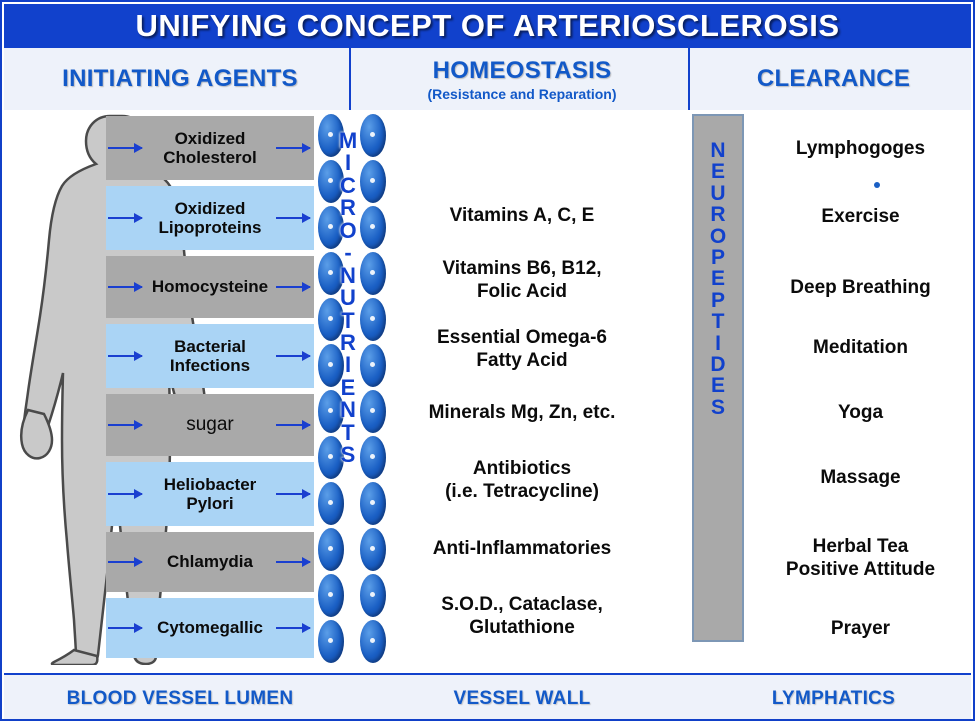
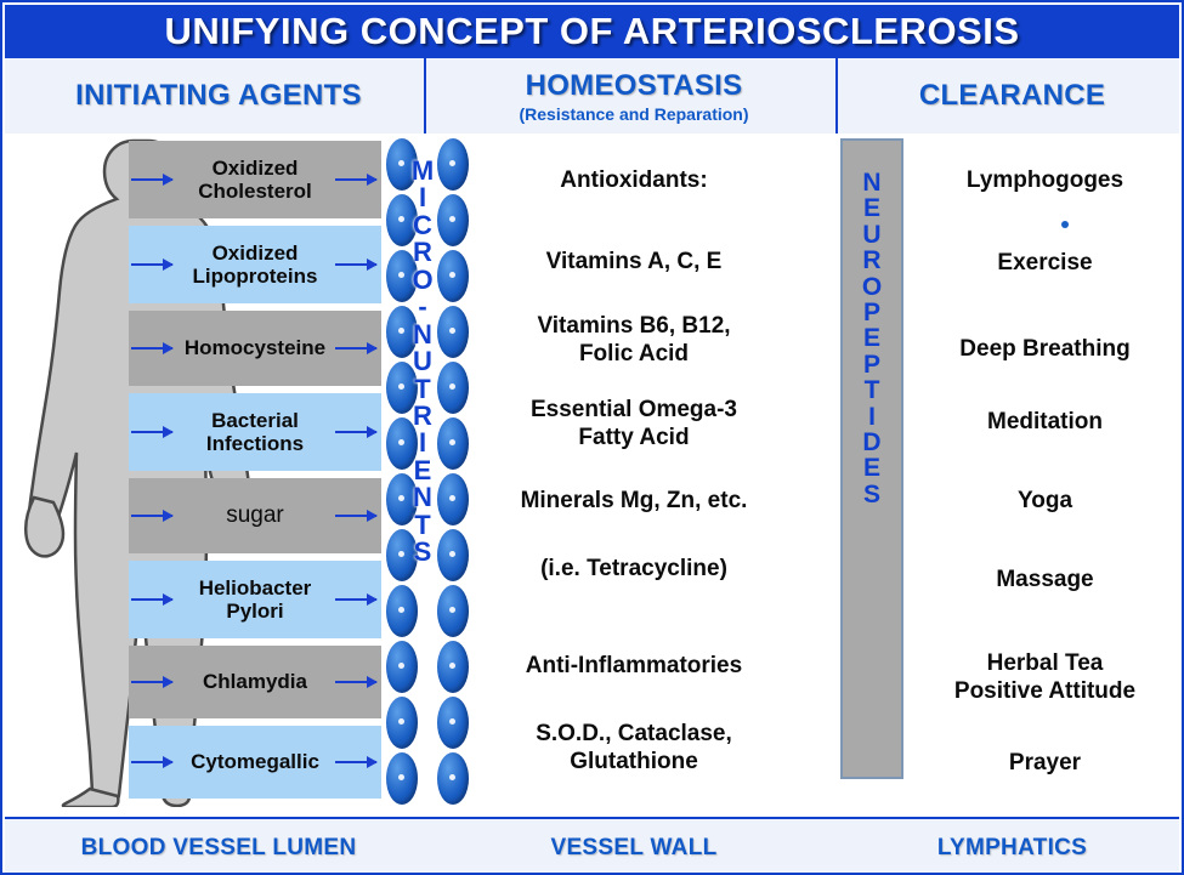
  UNIFYING CONCEPT OF ARTERIOSCLEROSIS
  INITIATING AGENTS
  HOMEOSTASIS
  (Resistance and Reparation)
  CLEARANCE
  Oxidized
  Cholesterol
  Oxidized
  Lipoproteins
  Homocysteine
  Bacterial
  Infections
  sugar
  Heliobacter
  Pylori
  Chlamydia
  Cytomegallic
  M
  I
  C
  R
  O
  -
  N
  U
  T
  R
  I
  E
  N
  T
  S
+ Antioxidants:
  Vitamins A, C, E
  Vitamins B6, B12,
  Folic Acid
- Essential Omega-6
+ Essential Omega-3
  Fatty Acid
  Minerals Mg, Zn, etc.
- Antibiotics
  (i.e. Tetracycline)
  Anti-Inflammatories
  S.O.D., Cataclase,
  Glutathione
  N
  E
  U
  R
  O
  P
  E
  P
  T
  I
  D
  E
  S
  Lymphogoges
  Exercise
  Deep Breathing
  Meditation
  Yoga
  Massage
  Herbal Tea
  Positive Attitude
  Prayer
  BLOOD VESSEL LUMEN
  VESSEL WALL
  LYMPHATICS
